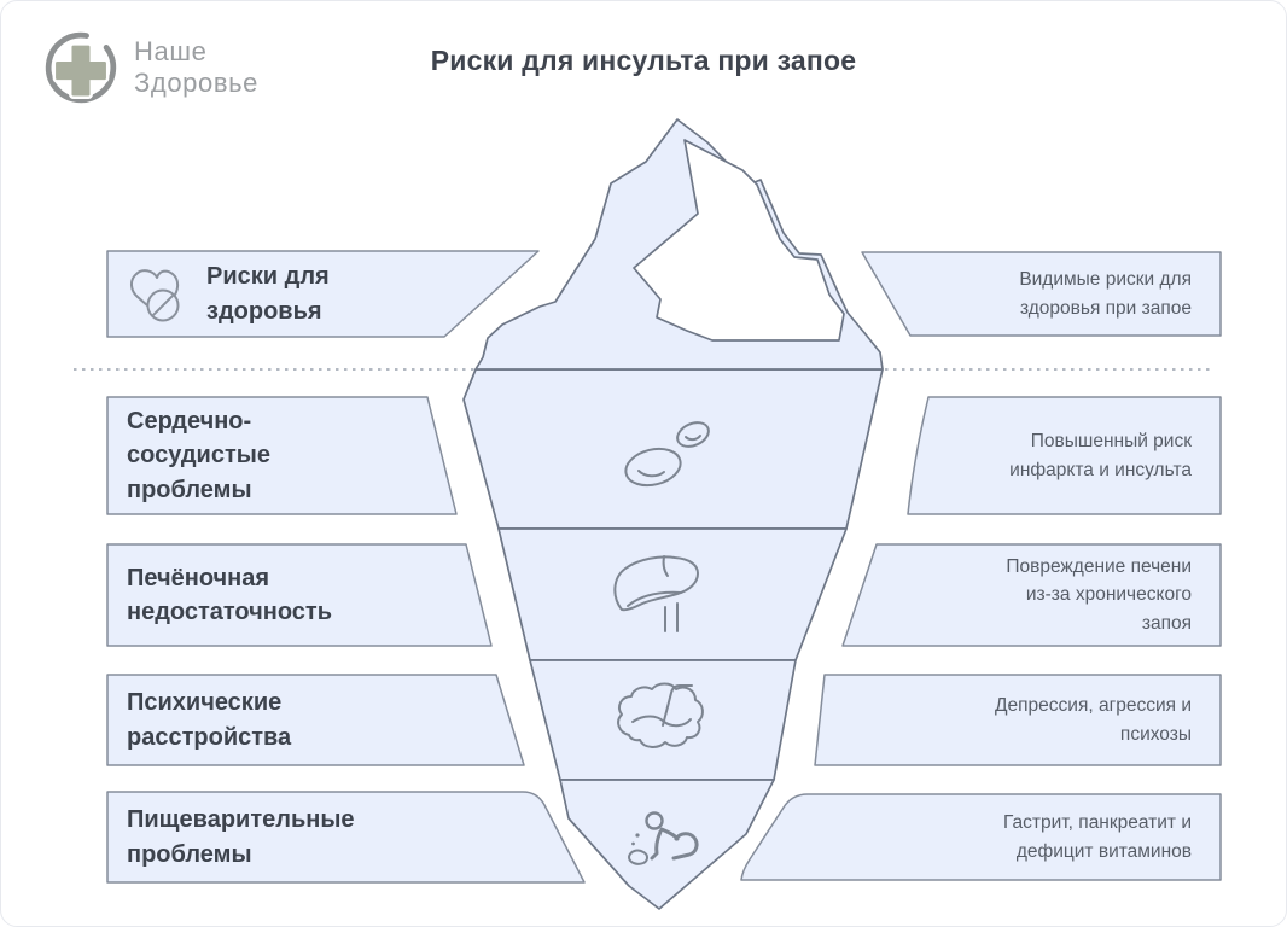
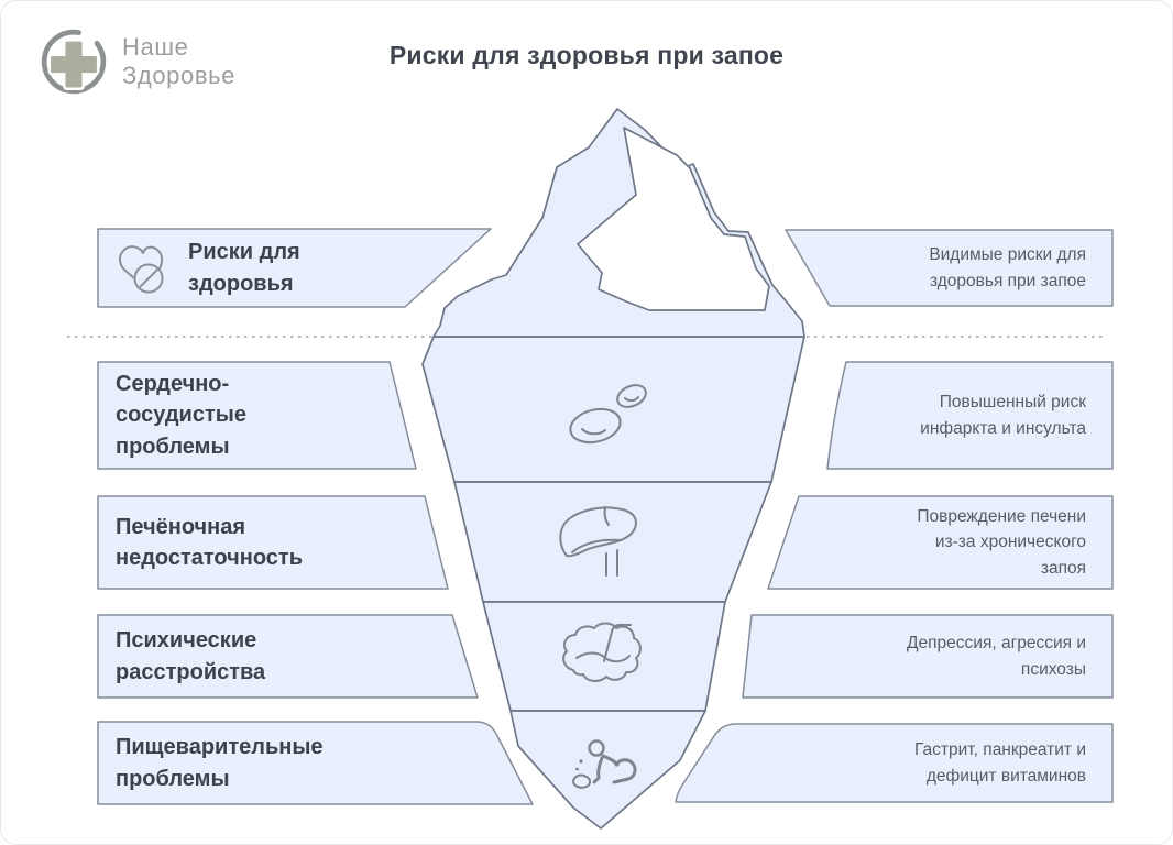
  Наше
  Здоровье
- Риски для инсульта при запое
+ Риски для здоровья при запое
  Риски для
  здоровья
  Сердечно-
  сосудистые
  проблемы
  Печёночная
  недостаточность
  Психические
  расстройства
  Пищеварительные
  проблемы
  Видимые риски для
  здоровья при запое
  Повышенный риск
  инфаркта и инсульта
  Повреждение печени
  из-за хронического
  запоя
  Депрессия, агрессия и
  психозы
  Гастрит, панкреатит и
  дефицит витаминов
